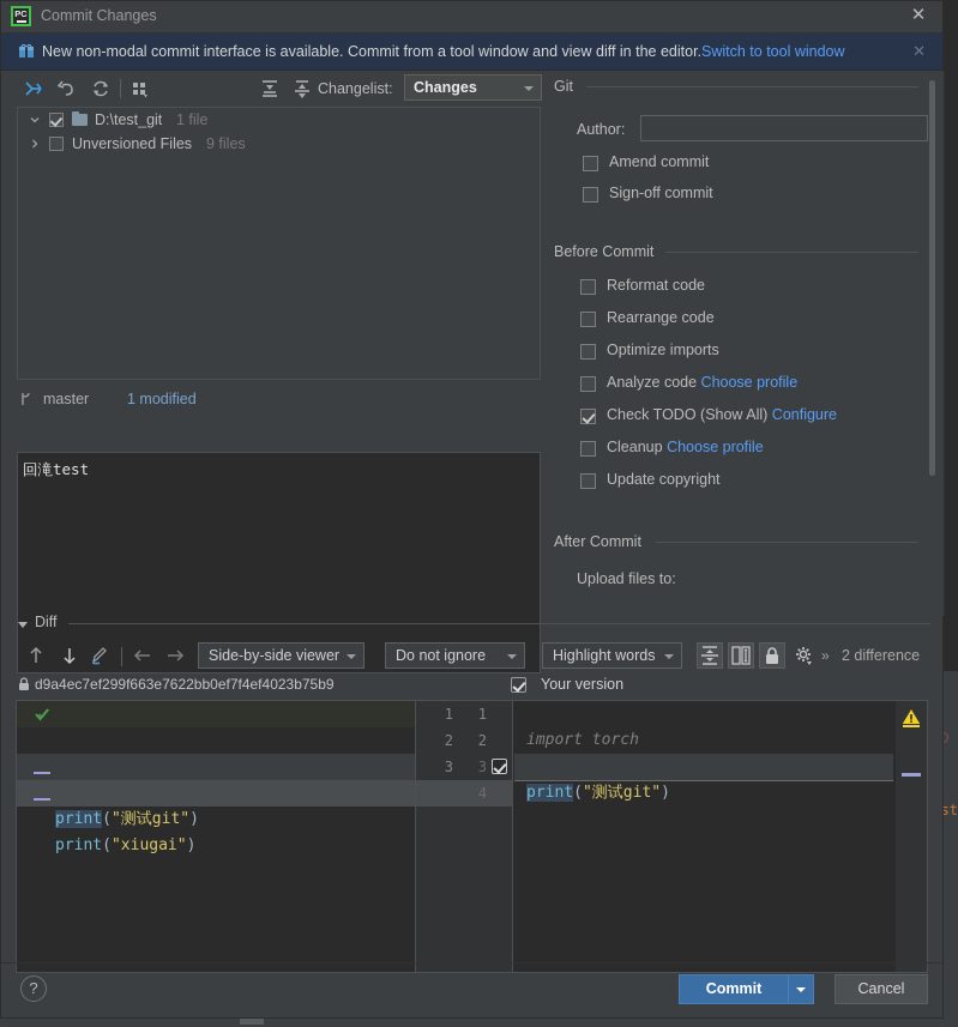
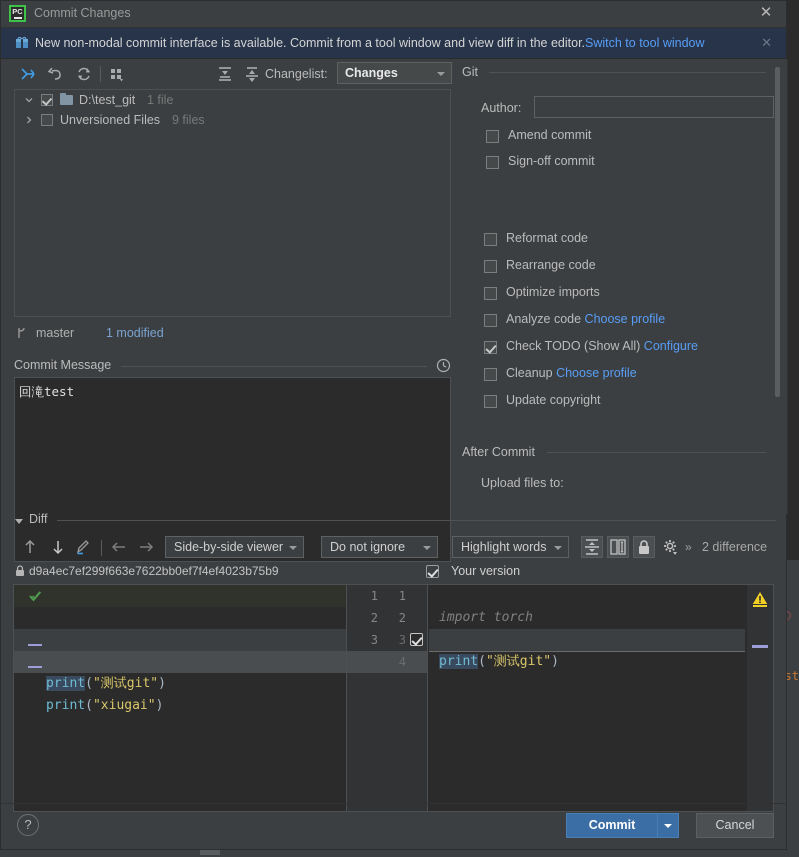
  st
  PC
  Commit Changes
  ✕
  New non-modal commit interface is available. Commit from a tool window and view diff in the editor.Switch to tool window
  ✕
  Changelist:
  Changes
  D:\test_git
  1 file
  Unversioned Files
  9 files
  master
  1 modified
+ Commit Message
  回滝test
  Git
  Author:
  Amend commit
  Sign-off commit
- Before Commit
  Reformat code
  Rearrange code
  Optimize imports
  Analyze code Choose profile
  Check TODO (Show All) Configure
  Cleanup Choose profile
  Update copyright
  After Commit
  Upload files to:
  Diff
  Side-by-side viewer
  Do not ignore
  Highlight words
  »
  2 difference
  d9a4ec7ef299f663e7622bb0ef7f4ef4023b75b9
  Your version
  print("xiugai")
  1
  2
  3
  1
  2
  3
  4
  import torch
  print("测试git")
  ?
  Commit
  Cancel
